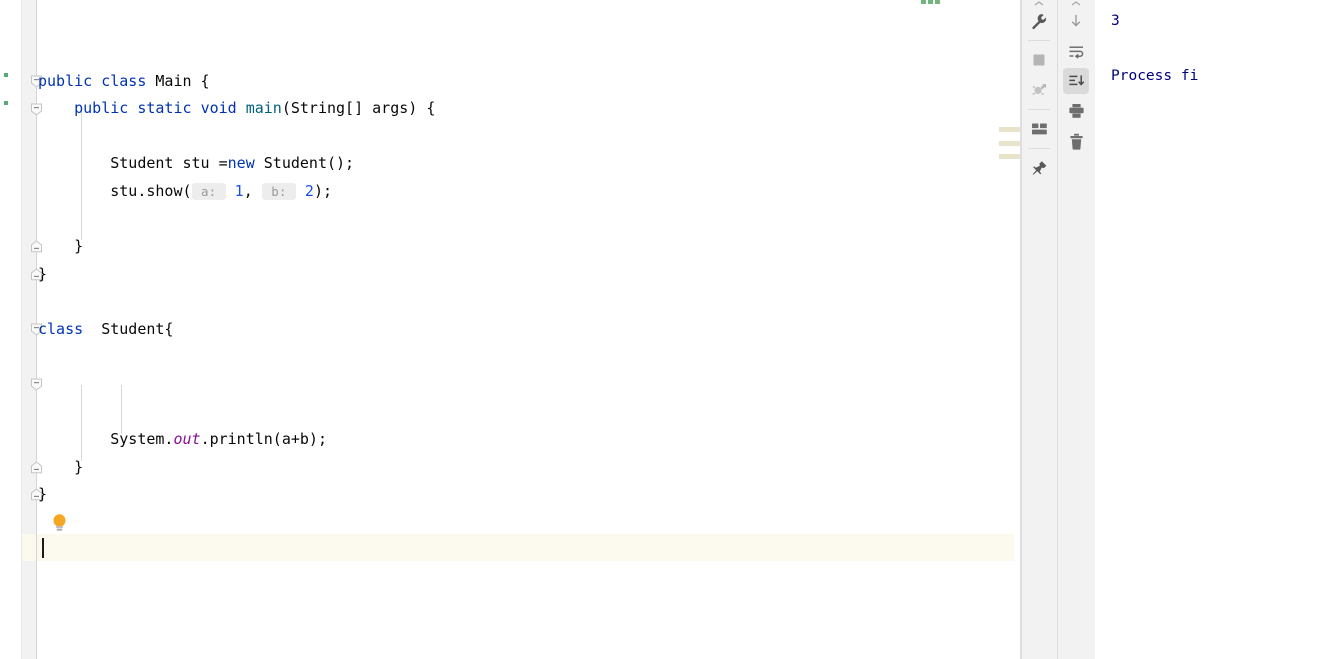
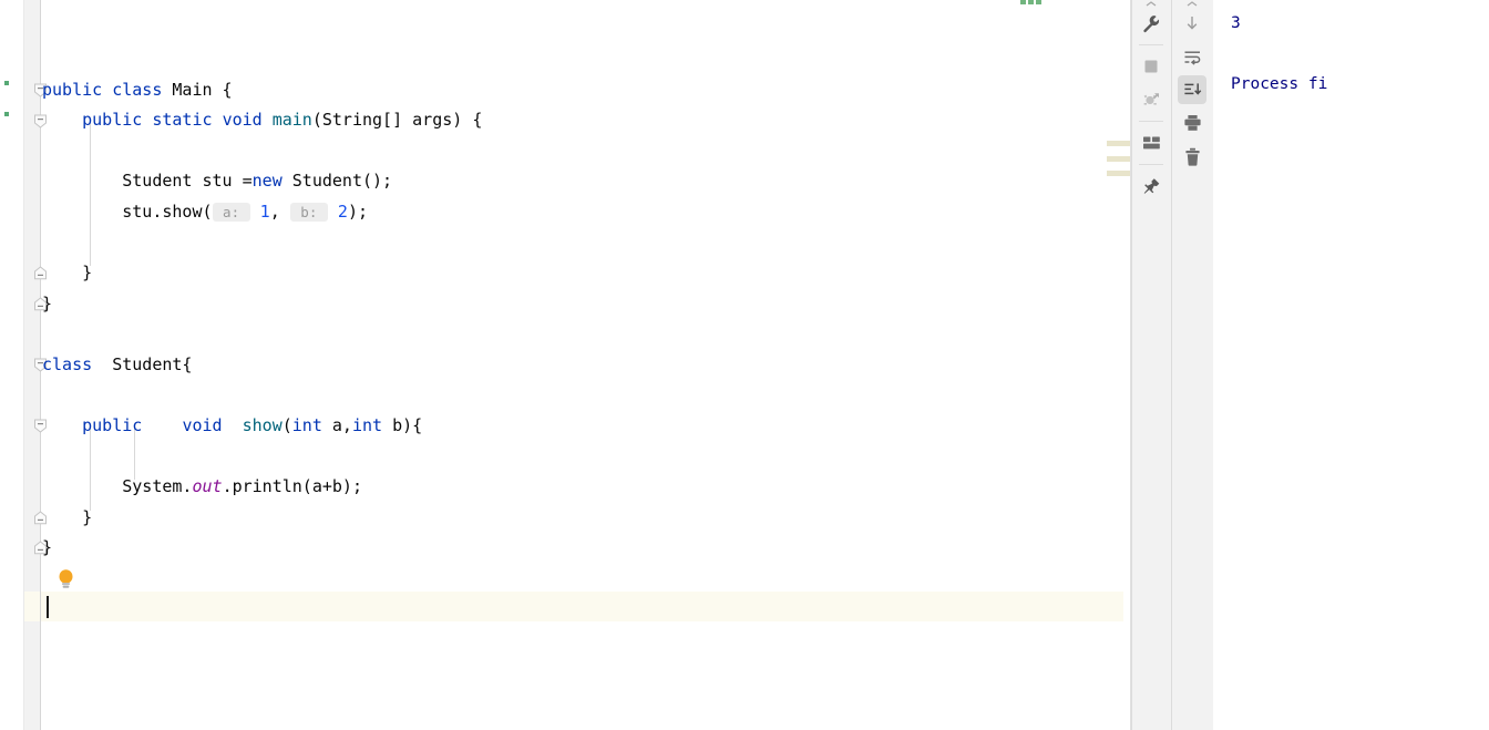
  public class Main {
  public static void main(String[] args) {
  Student stu =new Student();
  stu.show( a: 1, b: 2);
  }
  }
  class Student{
+ public void show(int a,int b){
  System.out.println(a+b);
  }
  }
  3
  Process fi
